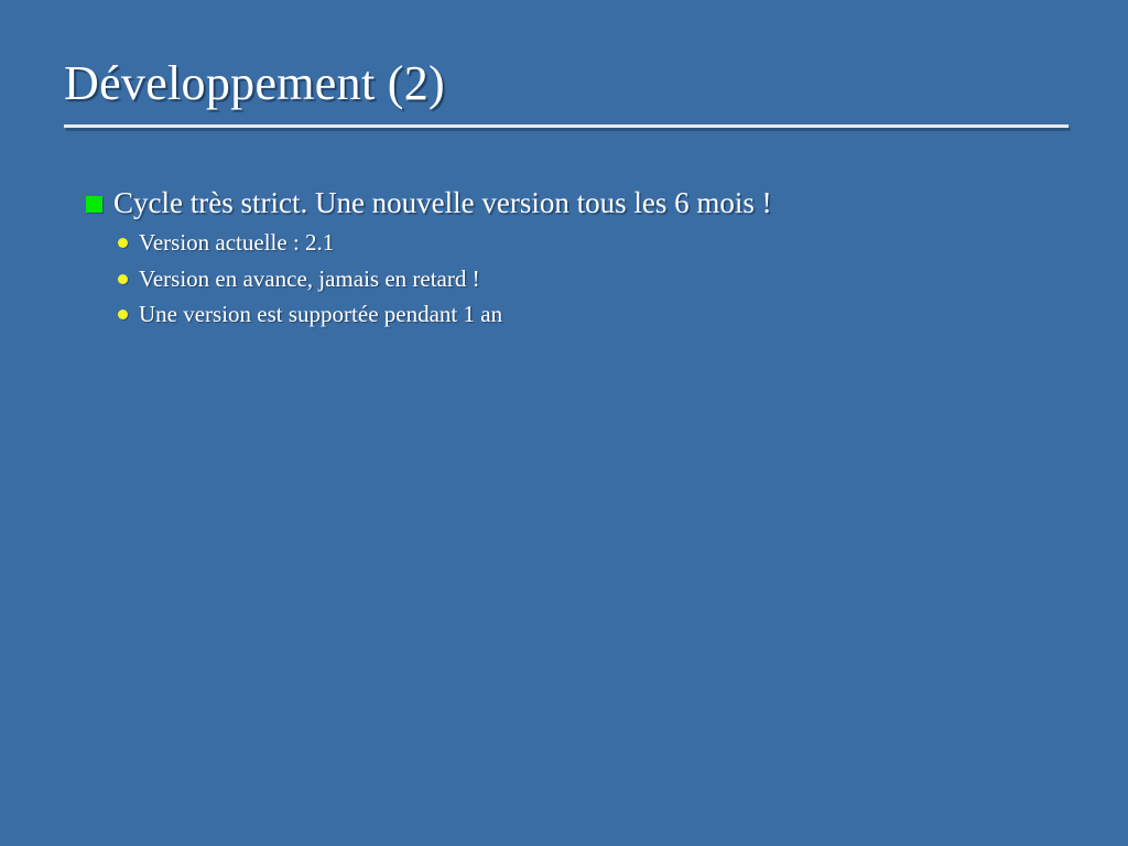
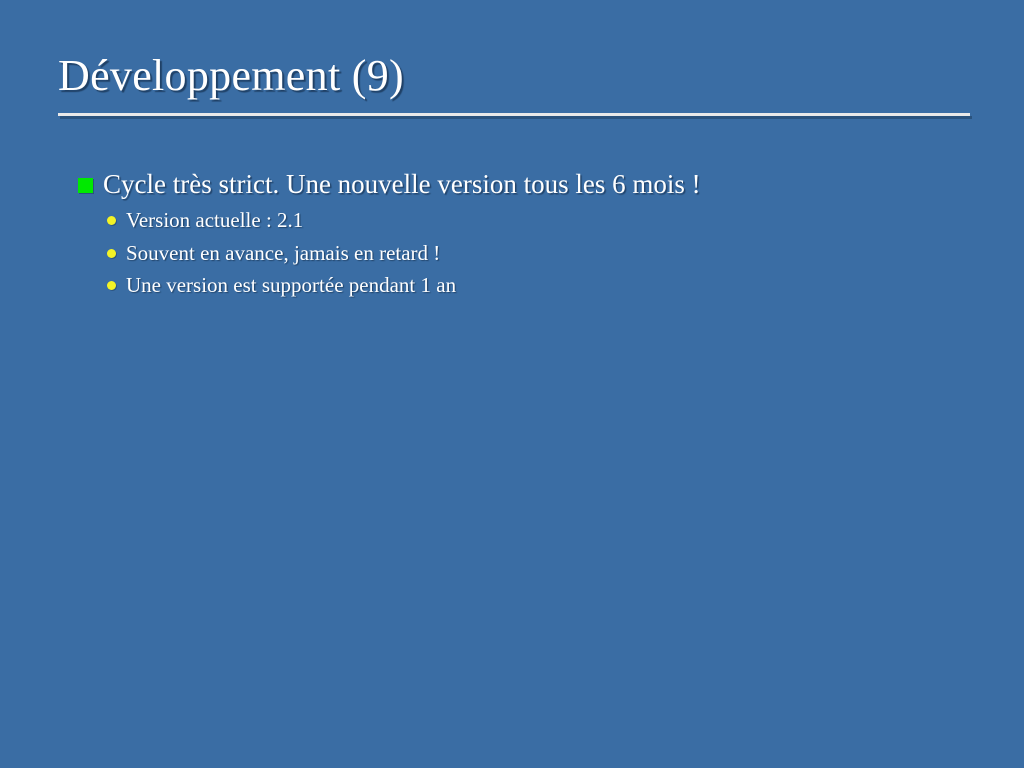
- Développement (2)
+ Développement (9)
  Cycle très strict. Une nouvelle version tous les 6 mois !
  Version actuelle : 2.1
- Version en avance, jamais en retard !
+ Souvent en avance, jamais en retard !
  Une version est supportée pendant 1 an
